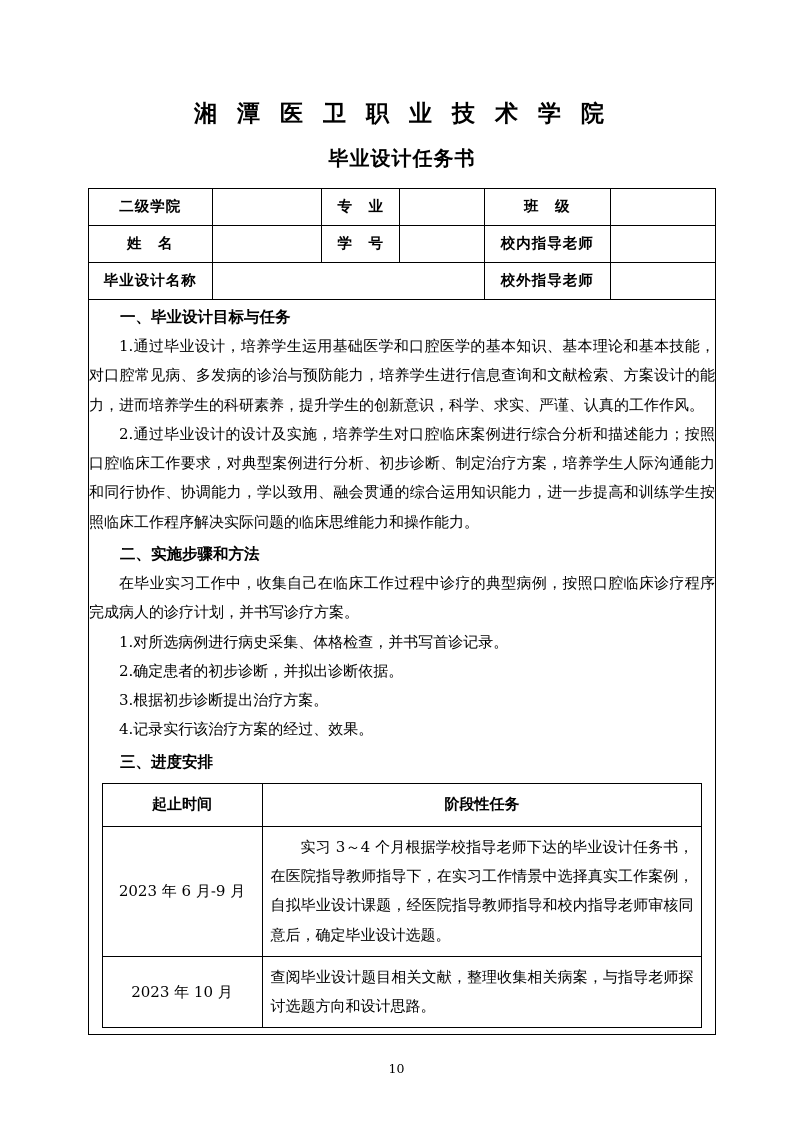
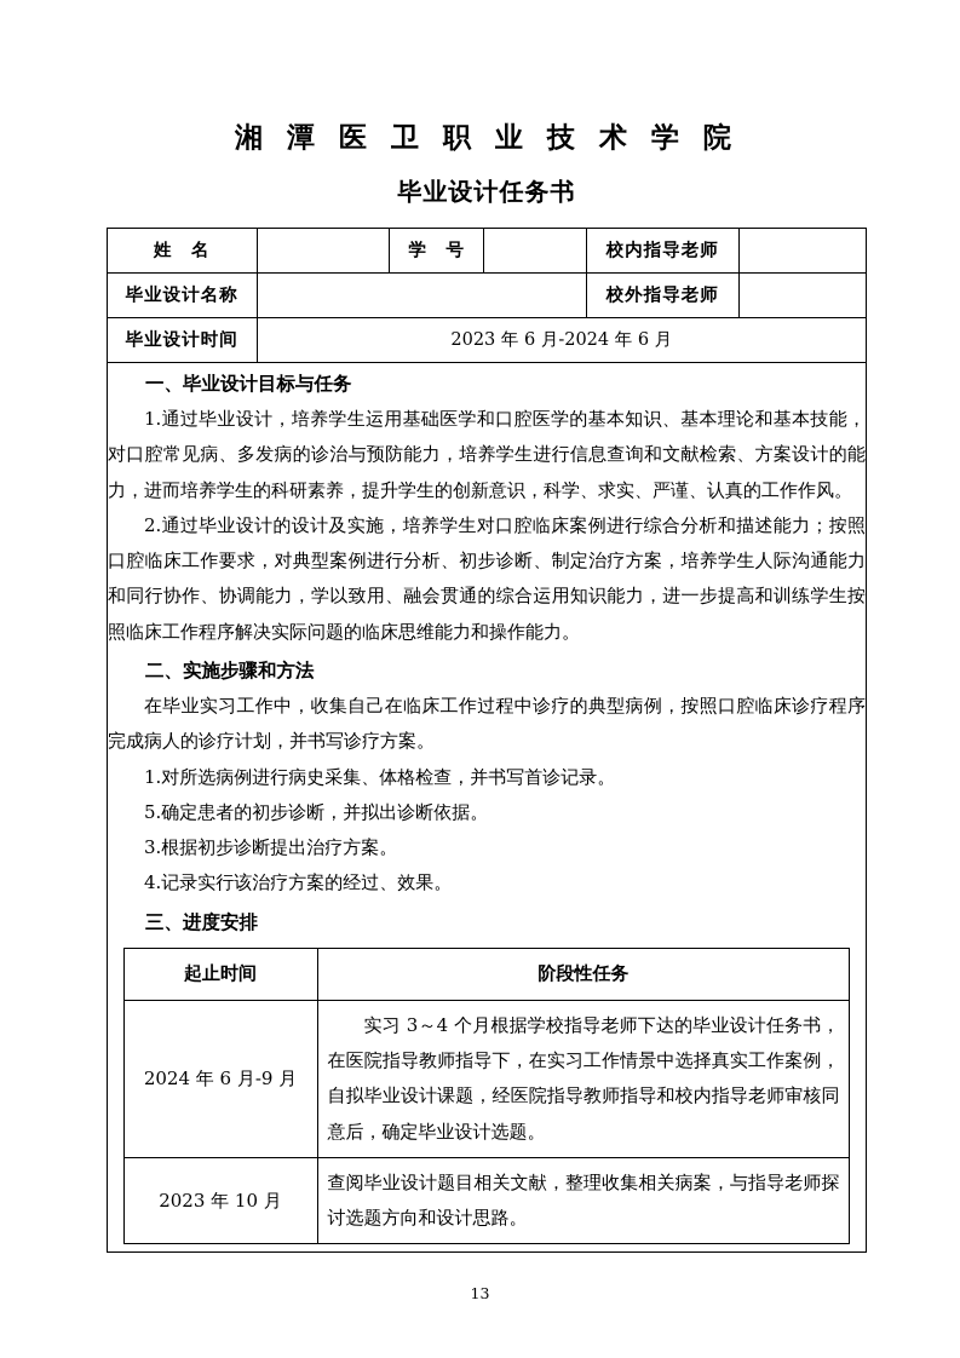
  湘 潭 医 卫 职 业 技 术 学 院
  毕业设计任务书
- 二级学院		专 业		班 级
  姓 名		学 号		校内指导老师
  毕业设计名称		校外指导老师
+ 毕业设计时间	2023 年 6 月-2024 年 6 月
- 一、毕业设计目标与任务 1.通过毕业设计，培养学生运用基础医学和口腔医学的基本知识、基本理论和基本技能，对口腔常见病、多发病的诊治与预防能力，培养学生进行信息查询和文献检索、方案设计的能力，进而培养学生的科研素养，提升学生的创新意识，科学、求实、严谨、认真的工作作风。 2.通过毕业设计的设计及实施，培养学生对口腔临床案例进行综合分析和描述能力；按照口腔临床工作要求，对典型案例进行分析、初步诊断、制定治疗方案，培养学生人际沟通能力和同行协作、协调能力，学以致用、融会贯通的综合运用知识能力，进一步提高和训练学生按照临床工作程序解决实际问题的临床思维能力和操作能力。 二、实施步骤和方法 在毕业实习工作中，收集自己在临床工作过程中诊疗的典型病例，按照口腔临床诊疗程序完成病人的诊疗计划，并书写诊疗方案。 1.对所选病例进行病史采集、体格检查，并书写首诊记录。 2.确定患者的初步诊断，并拟出诊断依据。 3.根据初步诊断提出治疗方案。 4.记录实行该治疗方案的经过、效果。 三、进度安排
+ 一、毕业设计目标与任务 1.通过毕业设计，培养学生运用基础医学和口腔医学的基本知识、基本理论和基本技能，对口腔常见病、多发病的诊治与预防能力，培养学生进行信息查询和文献检索、方案设计的能力，进而培养学生的科研素养，提升学生的创新意识，科学、求实、严谨、认真的工作作风。 2.通过毕业设计的设计及实施，培养学生对口腔临床案例进行综合分析和描述能力；按照口腔临床工作要求，对典型案例进行分析、初步诊断、制定治疗方案，培养学生人际沟通能力和同行协作、协调能力，学以致用、融会贯通的综合运用知识能力，进一步提高和训练学生按照临床工作程序解决实际问题的临床思维能力和操作能力。 二、实施步骤和方法 在毕业实习工作中，收集自己在临床工作过程中诊疗的典型病例，按照口腔临床诊疗程序完成病人的诊疗计划，并书写诊疗方案。 1.对所选病例进行病史采集、体格检查，并书写首诊记录。 5.确定患者的初步诊断，并拟出诊断依据。 3.根据初步诊断提出治疗方案。 4.记录实行该治疗方案的经过、效果。 三、进度安排
  起止时间	阶段性任务
- 2023 年 6 月-9 月	实习 3～4 个月根据学校指导老师下达的毕业设计任务书，在医院指导教师指导下，在实习工作情景中选择真实工作案例，自拟毕业设计课题，经医院指导教师指导和校内指导老师审核同意后，确定毕业设计选题。
+ 2024 年 6 月-9 月	实习 3～4 个月根据学校指导老师下达的毕业设计任务书，在医院指导教师指导下，在实习工作情景中选择真实工作案例，自拟毕业设计课题，经医院指导教师指导和校内指导老师审核同意后，确定毕业设计选题。
  2023 年 10 月	查阅毕业设计题目相关文献，整理收集相关病案，与指导老师探讨选题方向和设计思路。
- 10
+ 13
